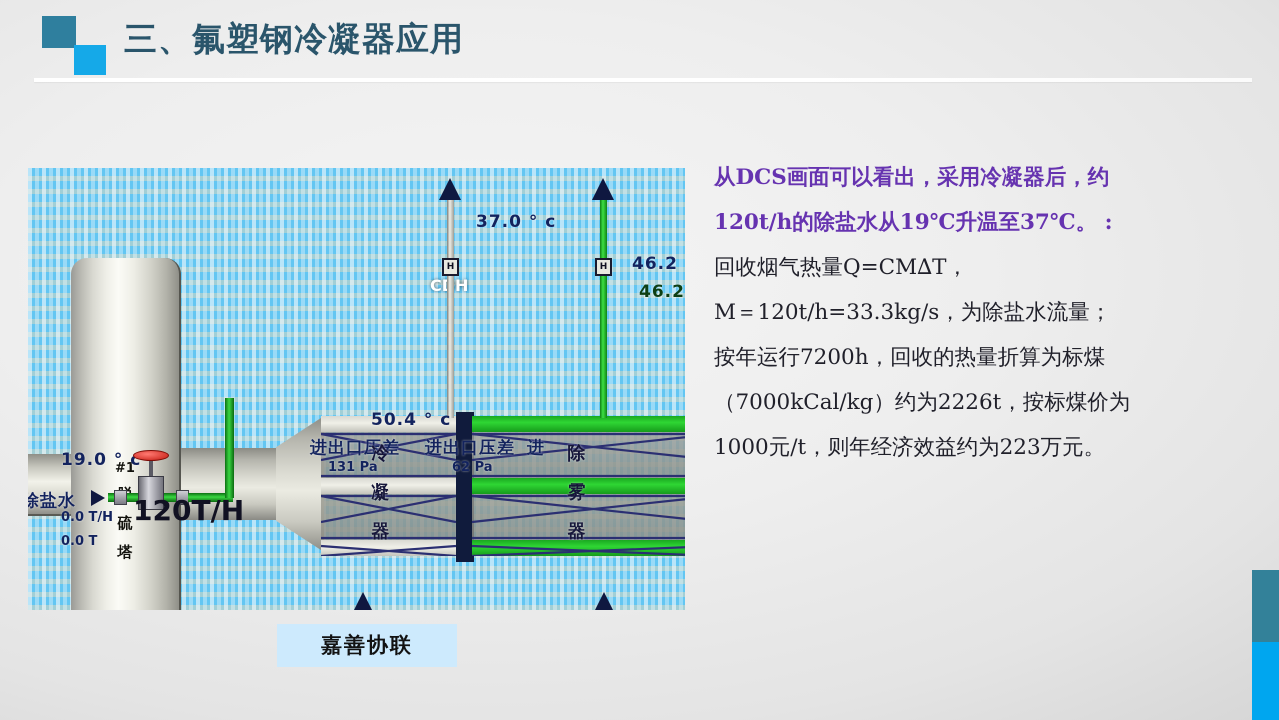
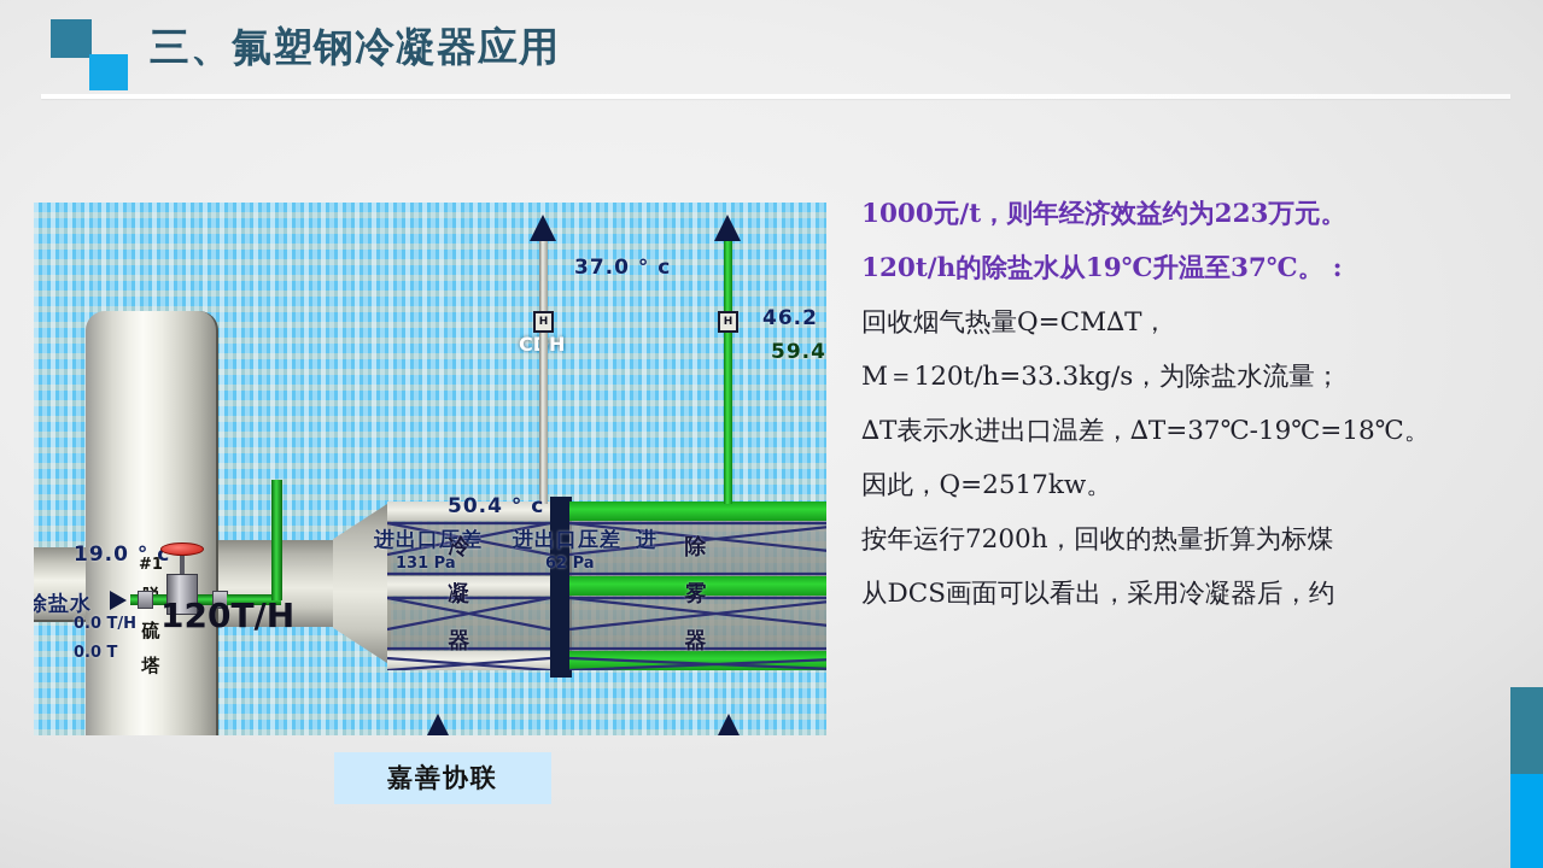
  三、氟塑钢冷凝器应用
  #1
  硫
  塔
  冷
  凝
  器
  除
  雾
  器
  H
  37.0 ° c
  H
- 46.2
+ 59.4
  50.4 ° c
  19.0 ° c
  除盐水
  0.0 T/H
  0.0 T
  120T/H
  进出口压差
  131 Pa
  进出口压差
  62 Pa
  进
  嘉善协联
- 从DCS画面可以看出，采用冷凝器后，约
+ 1000元/t，则年经济效益约为223万元。
  120t/h的除盐水从19℃升温至37℃。 :
  回收烟气热量Q=CM∆T，
  M＝120t/h=33.3kg/s，为除盐水流量；
+ ∆T表示水进出口温差，∆T=37℃-19℃=18℃。
+ 因此，Q=2517kw。
  按年运行7200h，回收的热量折算为标煤
- （7000kCal/kg）约为2226t，按标煤价为
- 1000元/t，则年经济效益约为223万元。
+ 从DCS画面可以看出，采用冷凝器后，约
